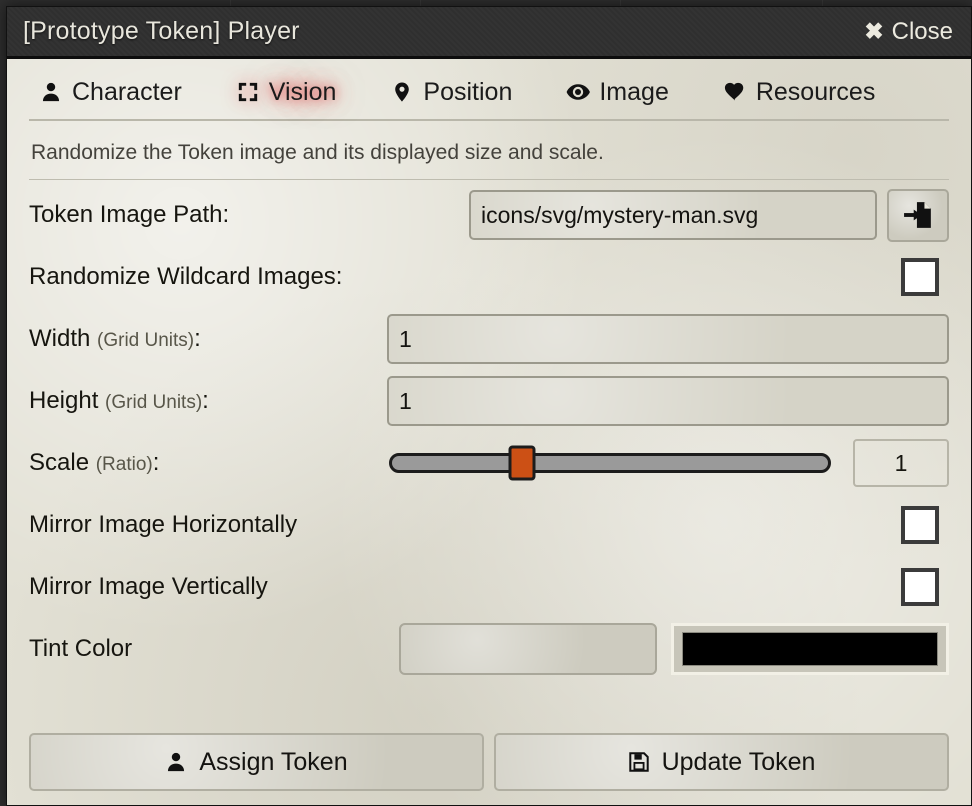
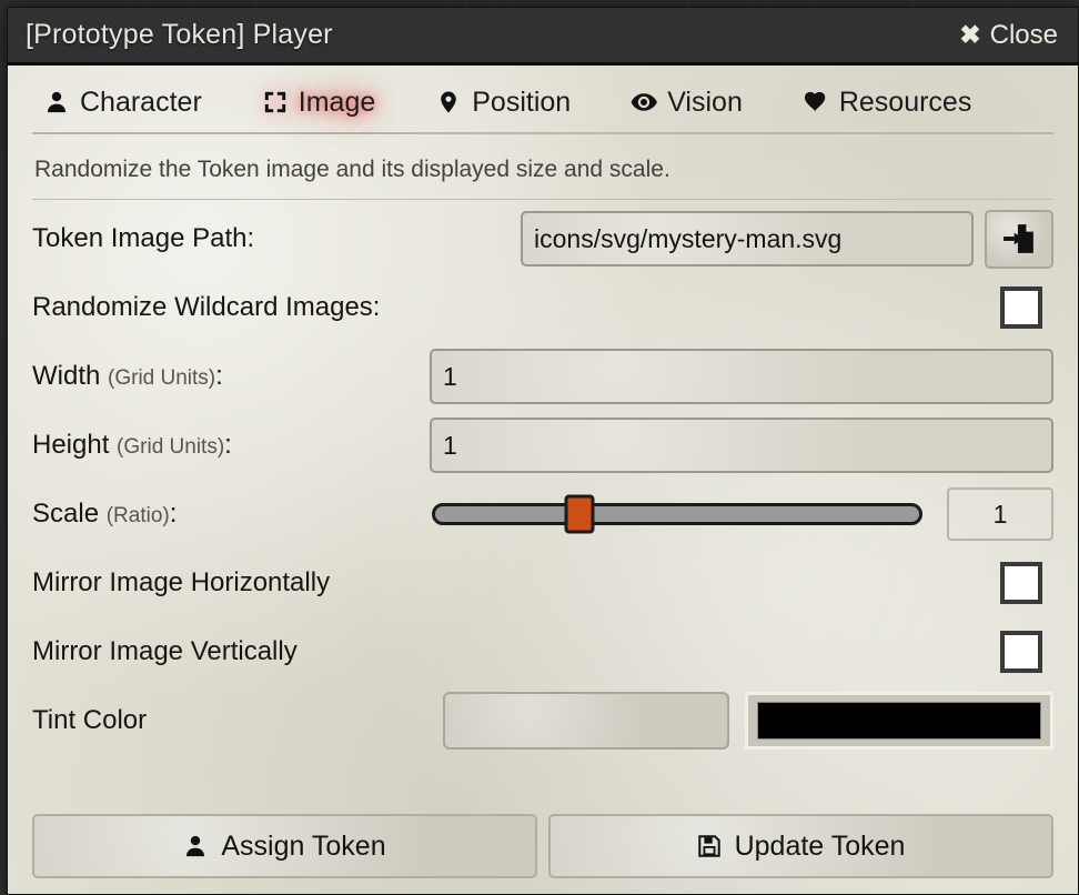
  [Prototype Token] Player
  ✖
  Close
  Character
- Vision
+ Image
  Position
- Image
+ Vision
  Resources
  Randomize the Token image and its displayed size and scale.
  Token Image Path:
  icons/svg/mystery-man.svg
  Randomize Wildcard Images:
  Width (Grid Units):
  1
  Height (Grid Units):
  1
  Scale (Ratio):
  1
  Mirror Image Horizontally
  Mirror Image Vertically
  Tint Color
  Assign Token
  Update Token
